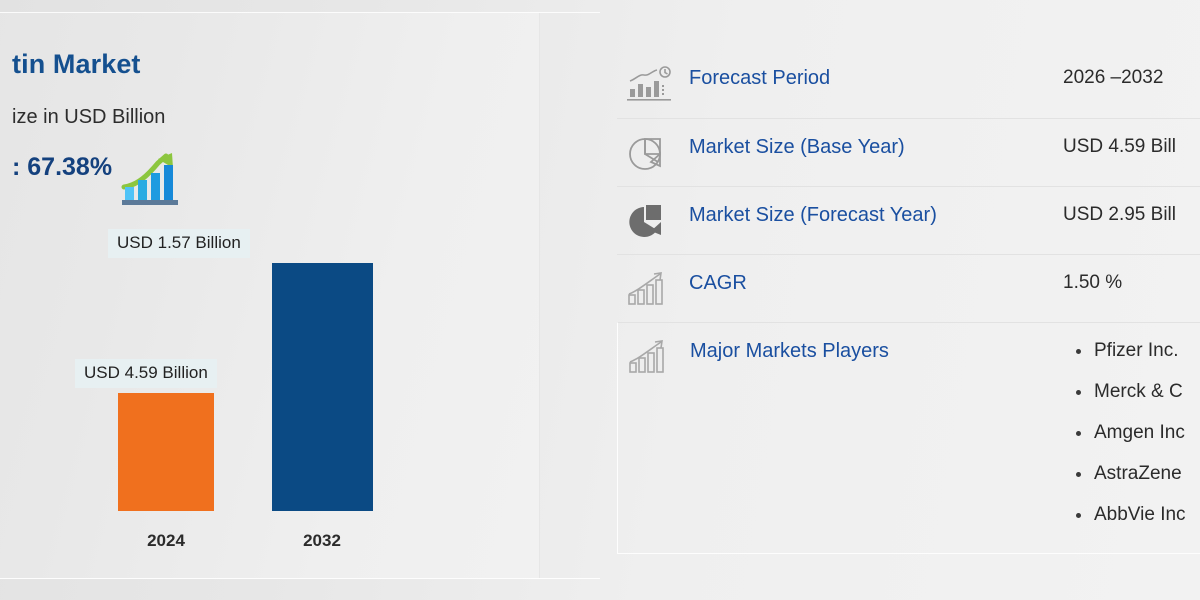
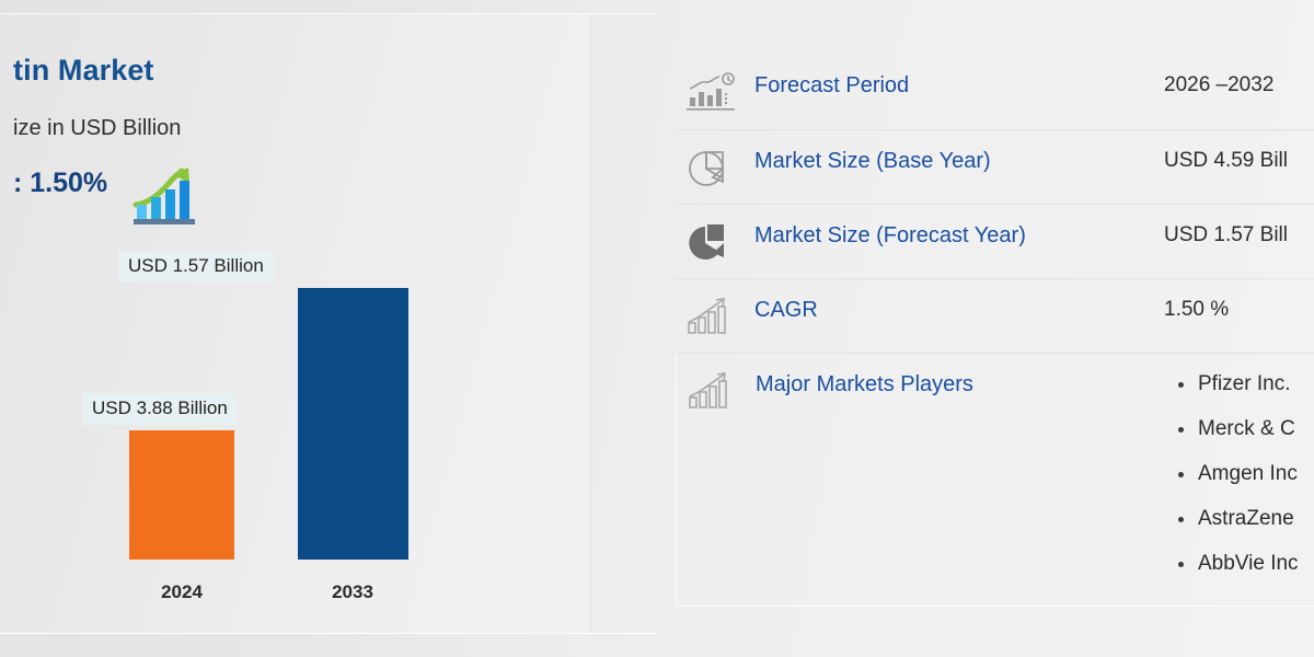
  tin Market
  ize in USD Billion
- : 67.38%
+ : 1.50%
  USD 1.57 Billion
- 2032
+ 2033
- USD 4.59 Billion
+ USD 3.88 Billion
  2024
  Forecast Period
  2026 –2032
  Market Size (Base Year)
  USD 4.59 Bill
  Market Size (Forecast Year)
- USD 2.95 Bill
+ USD 1.57 Bill
  CAGR
  1.50 %
  Major Markets Players
  Pfizer Inc.
  Merck & C
  Amgen Inc
  AstraZene
  AbbVie Inc
